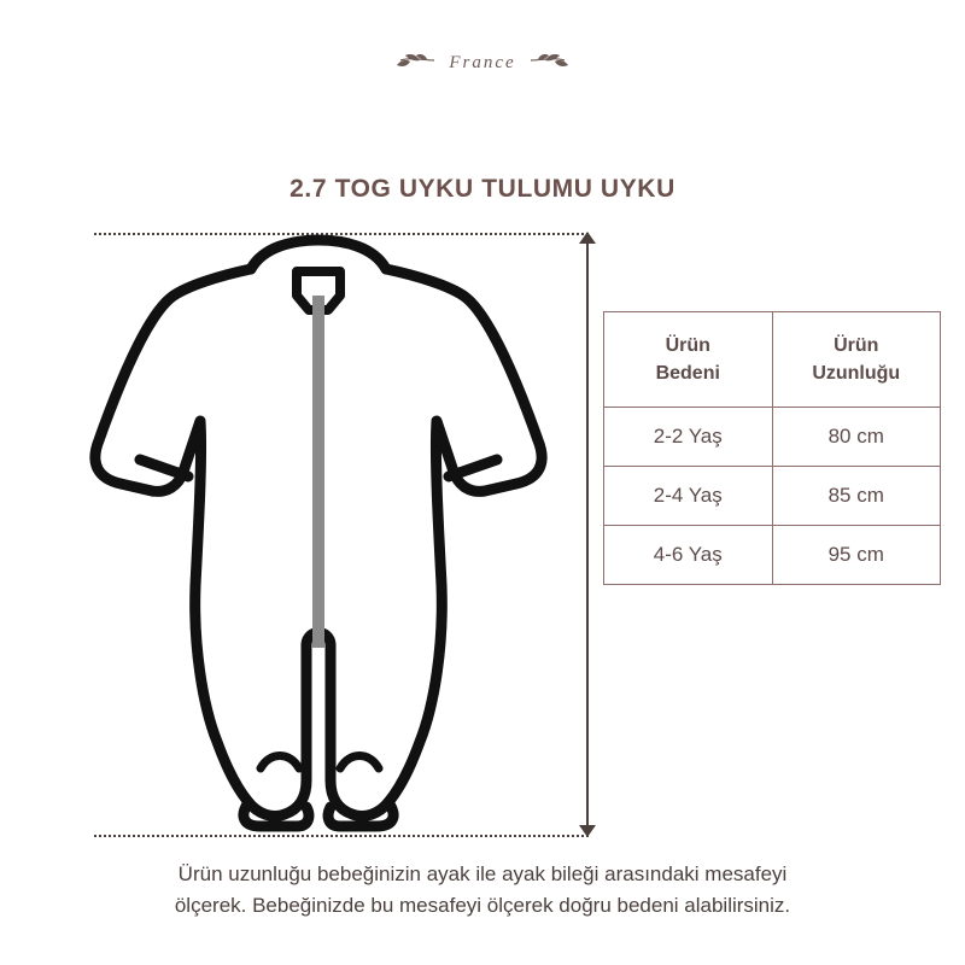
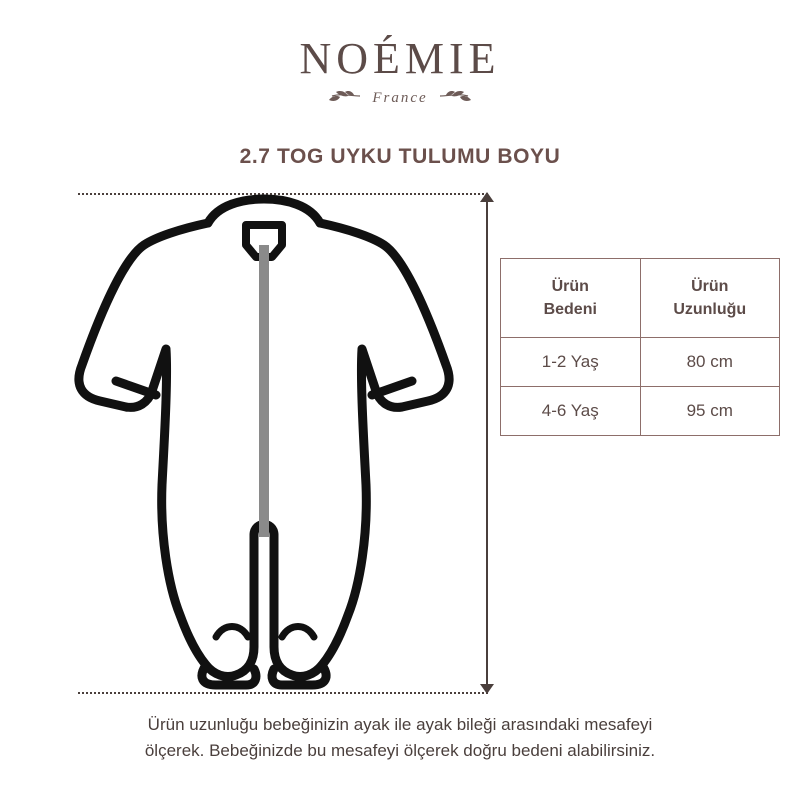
+ NOÉMIE
  France
- 2.7 TOG UYKU TULUMU UYKU
+ 2.7 TOG UYKU TULUMU BOYU
  Ürün Bedeni	Ürün Uzunluğu
- 2-2 Yaş	80 cm
+ 1-2 Yaş	80 cm
- 2-4 Yaş	85 cm
  4-6 Yaş	95 cm
  Ürün uzunluğu bebeğinizin ayak ile ayak bileği arasındaki mesafeyi
  ölçerek. Bebeğinizde bu mesafeyi ölçerek doğru bedeni alabilirsiniz.
